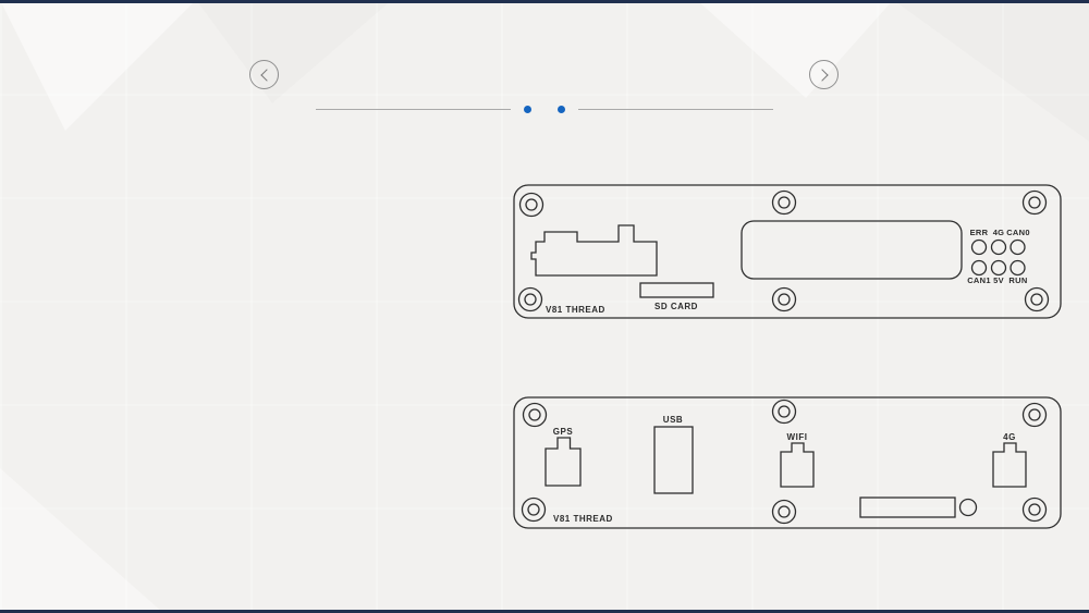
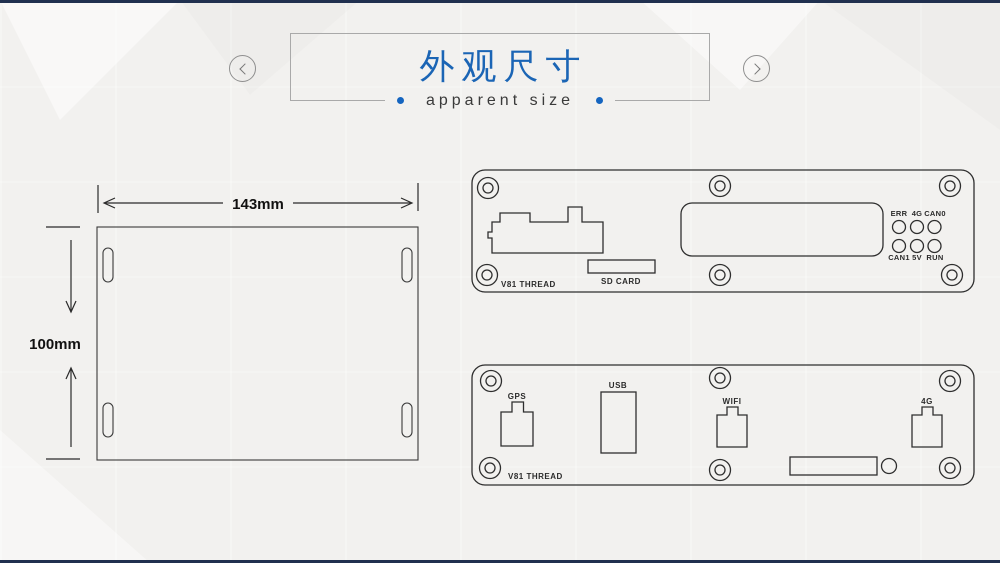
+ 外观尺寸
+ apparent size
+ 143mm
+ 100mm
  SD CARD
  V81 THREAD
  ERR
  4G
  CAN0
  CAN1
  5V
  RUN
  GPS
  USB
  WIFI
  4G
  V81 THREAD
